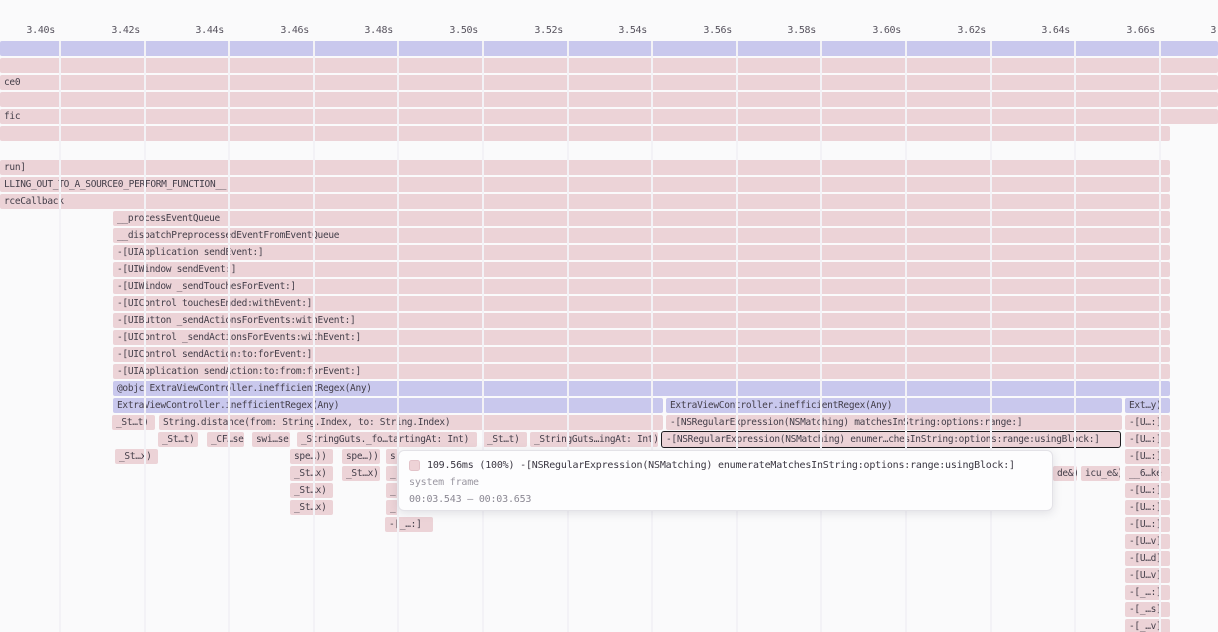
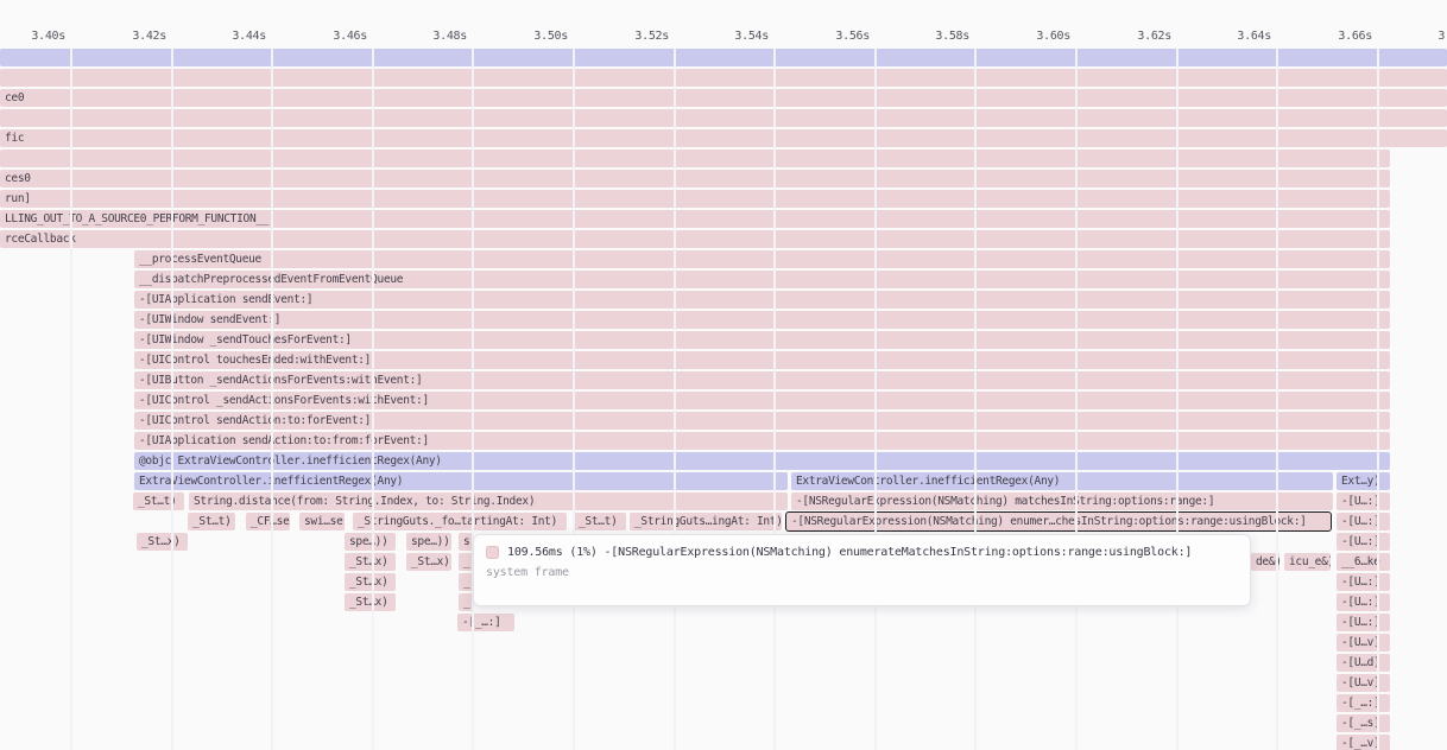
  ce0
  fic
+ ces0
  run]
  LLING_OUT_O_A_SOURCE0_PERFORM_FUNCTION__
  rceCallbac
  __processEventQueue
  __dispatchPreprocessdEventFromEventueue
  -[UIApplication sendvent:]
  -[UIWindow sendEvent]
  -[UIWindow _sendToucesForEvent:]
  -[UIControl touchesEded:withEvent:]
  -[UIButton _sendActinsForEvents:witEvent:]
  -[UIControl _sendActonsForEvents:wihEvent:]
  -[UIControl sendActin:to:forEvent:]
  -[UIApplication sendction:to:from:frEvent:]
  @objc ExtraViewContrller.inefficienRegex(Any)
  ExtraViewController.nefficientRegexAny)
  ExtraViewConroller.inefficentRegex(Any)
  Ext…y
  _St…t
  String.distance(from: Strin.Index, to: Strng.Index)
  -[NSRegularEpression(NSMathing) matchesIntring:options:range:]
  -[U…:
  _St…t)
  _CFse
  swi…se
  _SringGuts._fo…tartingAt: Int)
  _St…t)
  _StringGuts…ingAt: In)
  -[NSRegularExpression(NSMatcing) enumer…chesInString:options:range:usingBlck:]
  -[U…:
  _St…)
  spe))
  spe…))
  s
  -[U…:
  _Stx)
  _St…x)
  _
  de&
  icu_e&
  __6…k
  _Stx)
  _
  -[U…:
  _Stx)
  _
  -[U…:
  -_…:]
  -[U…:
  -[U…v
  -[U…d
  -[U…v
  -[_…:
  -[_…s
  -[_…v
  3.40s
  3.42s
  3.44s
  3.46s
  3.48s
  3.50s
  3.52s
  3.54s
  3.56s
  3.58s
  3.60s
  3.62s
  3.64s
  3.66s
- 109.56ms (100%) -[NSRegularExpression(NSMatching) enumerateMatchesInString:options:range:usingBlock:]
+ 109.56ms (1%) -[NSRegularExpression(NSMatching) enumerateMatchesInString:options:range:usingBlock:]
  system frame
- 00:03.543 — 00:03.653
